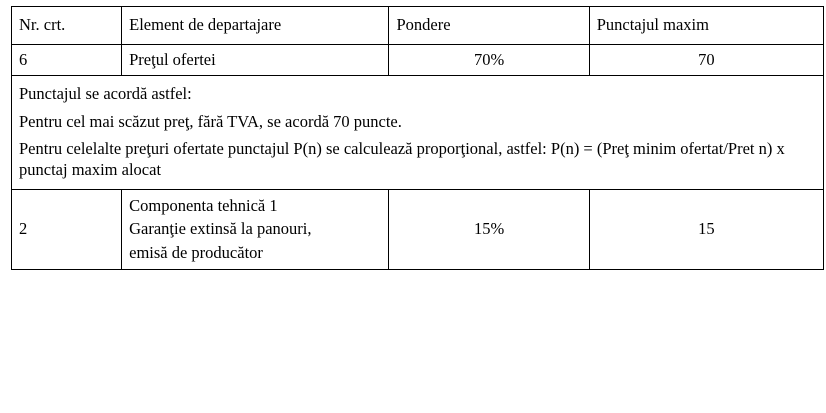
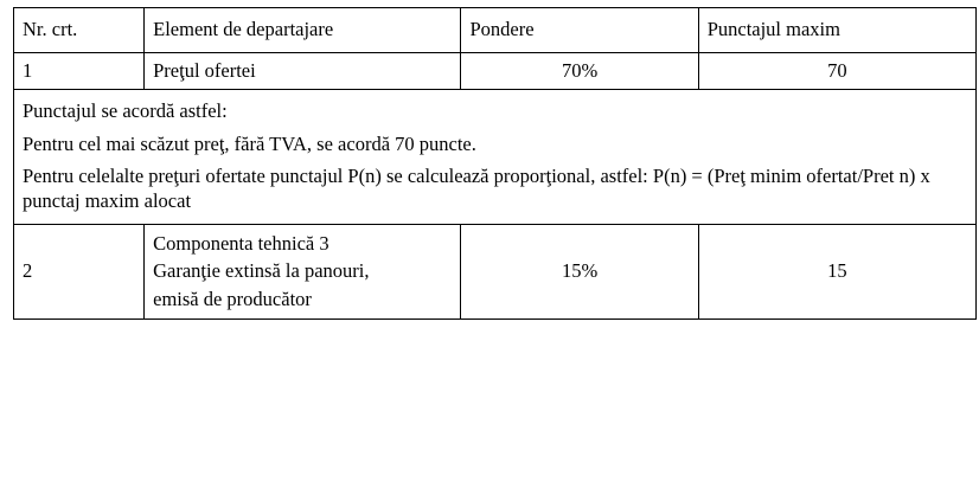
  Nr. crt.	Element de departajare	Pondere	Punctajul maxim
- 6	Preţul ofertei	70%	70
+ 1	Preţul ofertei	70%	70
  Punctajul se acordă astfel: Pentru cel mai scăzut preţ, fără TVA, se acordă 70 puncte. Pentru celelalte preţuri ofertate punctajul P(n) se calculează proporţional, astfel: P(n) = (Preţ minim ofertat/Pret n) x punctaj maxim alocat
- 2	Componenta tehnică 1 Garanţie extinsă la panouri, emisă de producător	15%	15
+ 2	Componenta tehnică 3 Garanţie extinsă la panouri, emisă de producător	15%	15
